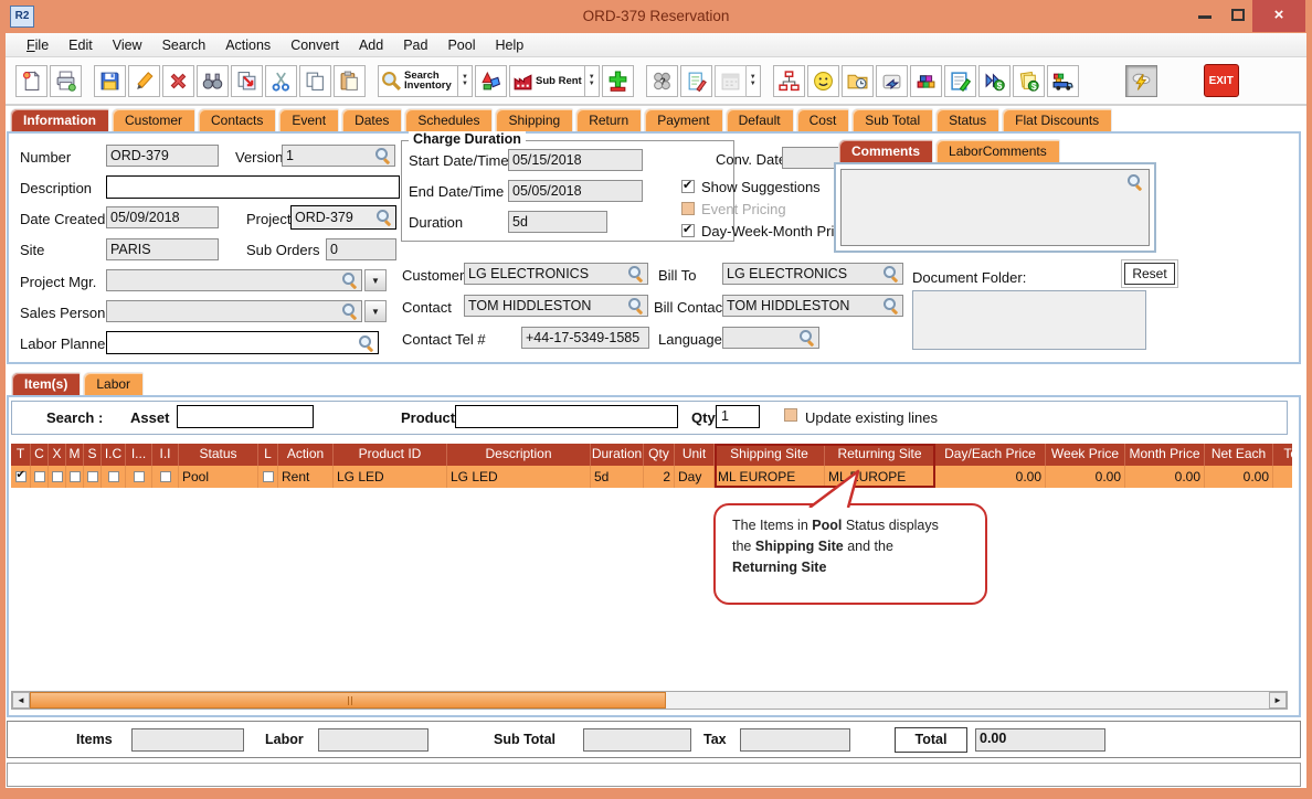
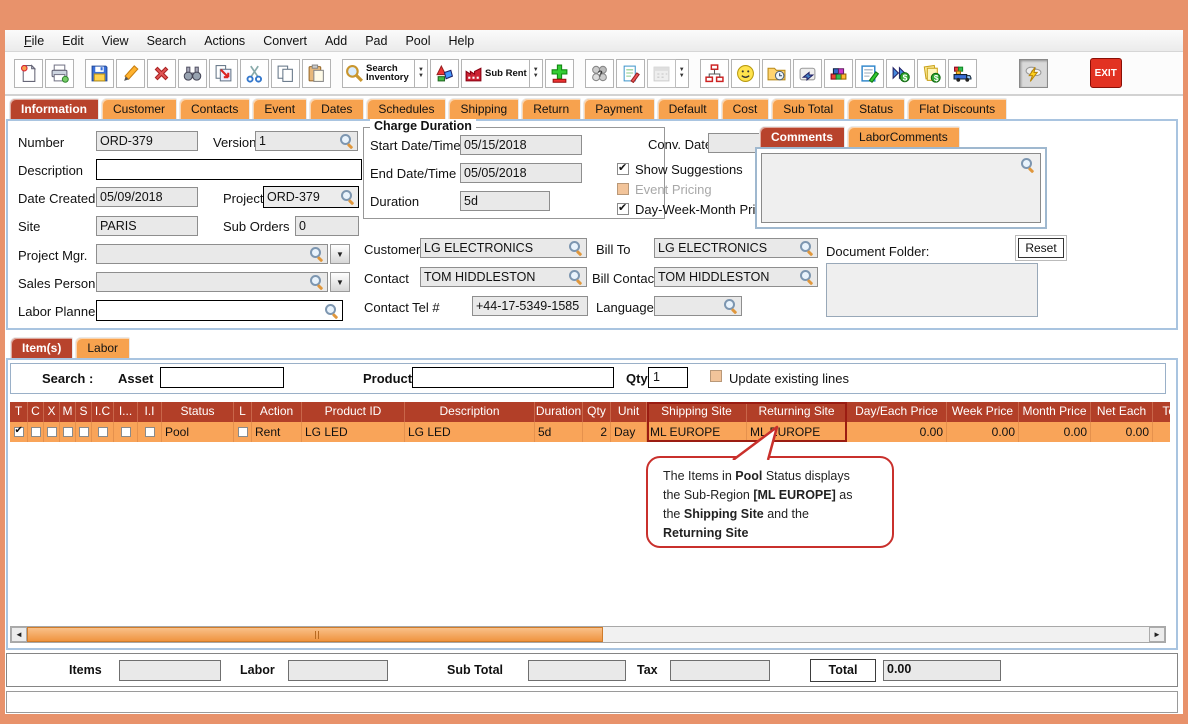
- R2
- ORD-379 Reservation
  File
  Edit
  View
  Search
  Actions
  Convert
  Add
  Pad
  Pool
  Help
  Search Inventory
  Sub Rent
  ?
  $
  $
  EXIT
  Information
  Customer
  Contacts
  Event
  Dates
  Schedules
  Shipping
  Return
  Payment
  Default
  Cost
  Sub Total
  Status
  Flat Discounts
  Number
  ORD-379
  Version
  1
  Description
  Date Created
  05/09/2018
  Project
  ORD-379
  Site
  PARIS
  Sub Orders
  0
  Project Mgr.
  ▼
  Sales Person
  ▼
  Labor Planne
  Charge Duration
  Start Date/Time
  05/15/2018
  End Date/Time
  05/05/2018
  Duration
  5d
  Conv. Dat
  Show Suggestions
  Event Pricing
  Day-Week-Month Pri
  Comments
  LaborComments
  Customer
  LG ELECTRONICS
  Bill To
  LG ELECTRONICS
  Contact
  TOM HIDDLESTON
  Bill Contac
  TOM HIDDLESTON
  Contact Tel #
  +44-17-5349-1585
  Language
  Document Folder:
  Reset
  Item(s)
  Labor
  Search :
  Asset
  Product
  Qty
  1
  Update existing lines
  T
  C
  X
  M
  S
  I.C
  I...
  I.I
  Status
  L
  Action
  Product ID
  Description
  Duration
  Qty
  Unit
  Shipping Site
  Returning Site
  Day/Each Price
  Week Price
  Month Price
  Net Each
  Pool
  Rent
  LG LED
  LG LED
  5d
  2
  Day
  ML EUROPE
  MLUROPE
  0.00
  0.00
  0.00
  0.00
  The Items in Pool Status displays
+ the Sub-Region [ML EUROPE] as
  the Shipping Site and the
  Returning Site
  Items
  Labor
  Sub Total
  Tax
  Total
  0.00
